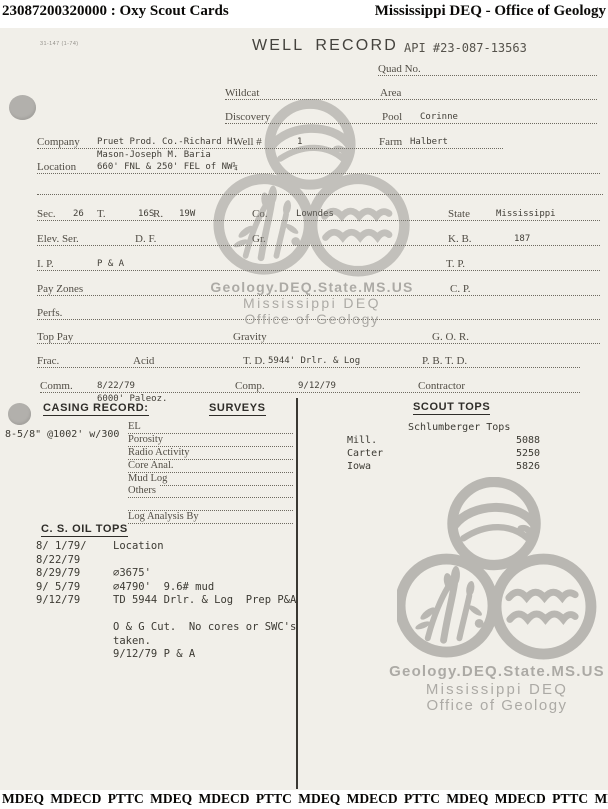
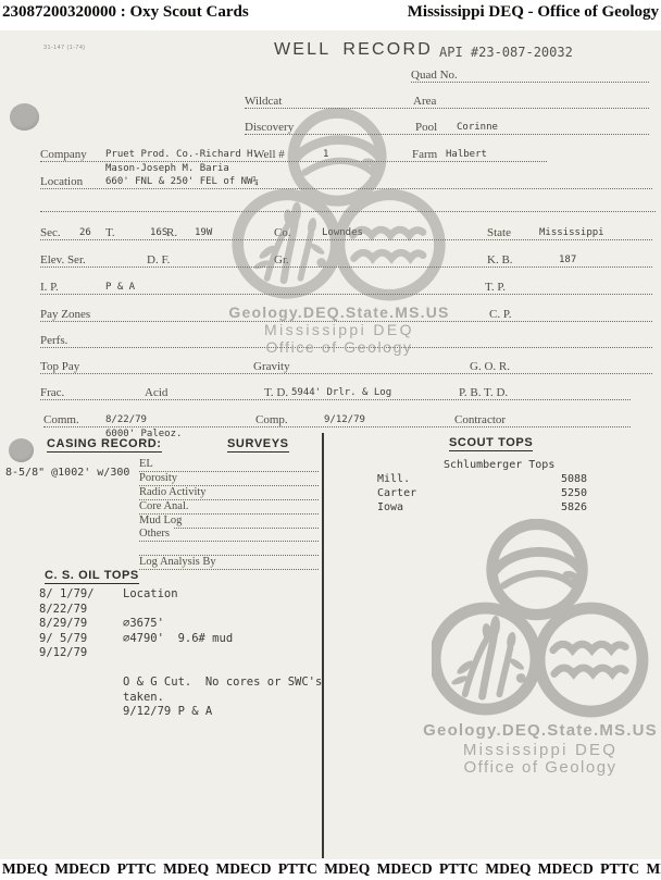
  23087200320000 : Oxy Scout Cards
  Mississippi DEQ - Office of Geology
  WELL RECORD
- API #23-087-13563
+ API #23-087-20032
  Quad No.
  Wildcat
  Area
  Discovery
  Pool
  Corinne
  Company
  Well #
  Farm
  Pruet Prod. Co.-Richard H.
  Mason-Joseph M. Baria
  1
  Halbert
  Location
  660' FNL & 250' FEL of NW¼
  Sec.
  T.
  R.
  Co.
  State
  26
  16S
  19W
  Lowndes
  Mississippi
  Elev. Ser.
  D. F.
  Gr.
  K. B.
  187
  I. P.
  T. P.
  P & A
  Pay Zones
  C. P.
  Perfs.
  Top Pay
  Gravity
  G. O. R.
  Frac.
  Acid
  T. D.
  P. B. T. D.
  5944' Drlr. & Log
  Comm.
  Comp.
  Contractor
  8/22/79
  6000' Paleoz.
  9/12/79
  CASING RECORD:
  8-5/8" @1002' w/300
  SURVEYS
  EL
  Porosity
  Radio Activity
  Core Anal.
  Mud Log
  Others
  Log Analysis By
  SCOUT TOPS
  Schlumberger Tops
  Mill.
  5088
  Carter
  5250
  Iowa
  5826
  C. S. OIL TOPS
  8/ 1/79/
  Location
  8/22/79
  8/29/79
  ∅3675'
  9/ 5/79
  ∅4790' 9.6# mud
  9/12/79
- TD 5944 Drlr. & Log Prep P&A
  O & G Cut. No cores or SWC's
  taken.
  9/12/79 P & A
  Geology.DEQ.State.MS.US
  Mississippi DEQ
  Office of Geology
  Geology.DEQ.State.MS.US
  Mississippi DEQ
  Office of Geology
  MDEQ MDECD PTTC MDEQ MDECD PTTC MDEQ MDECD PTTC MDEQ MDECD PTTC M
